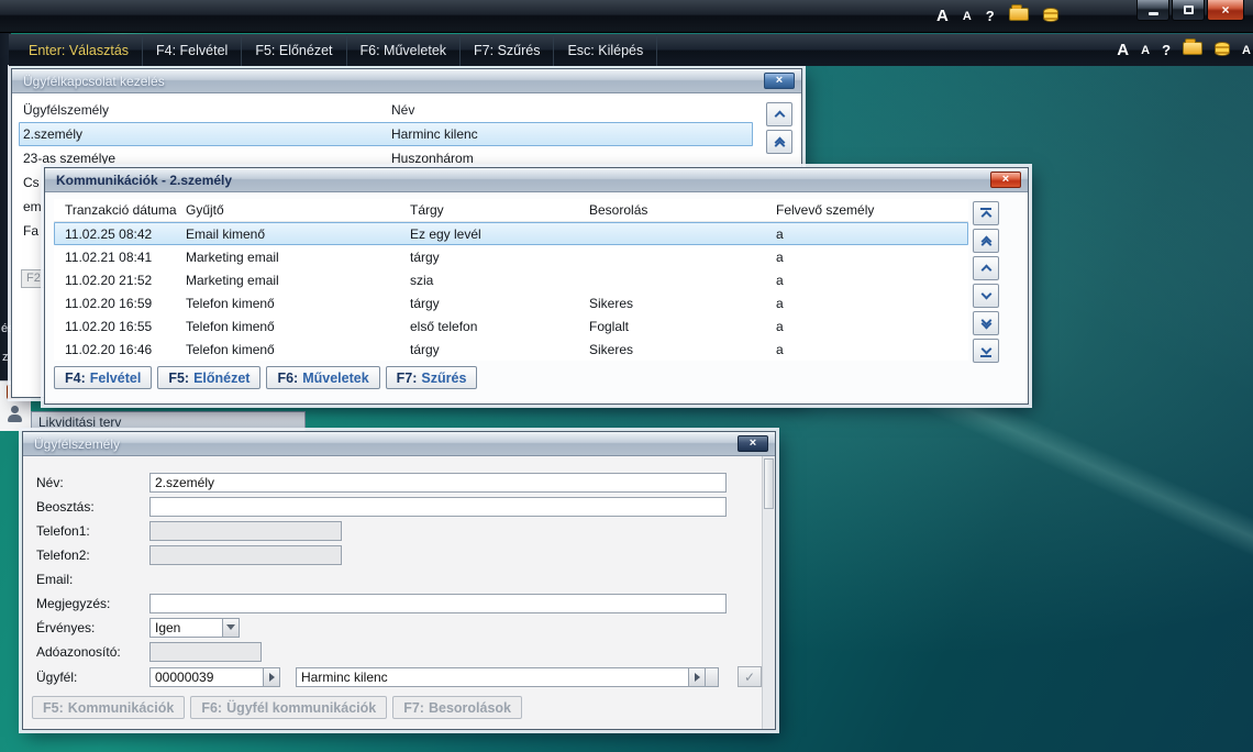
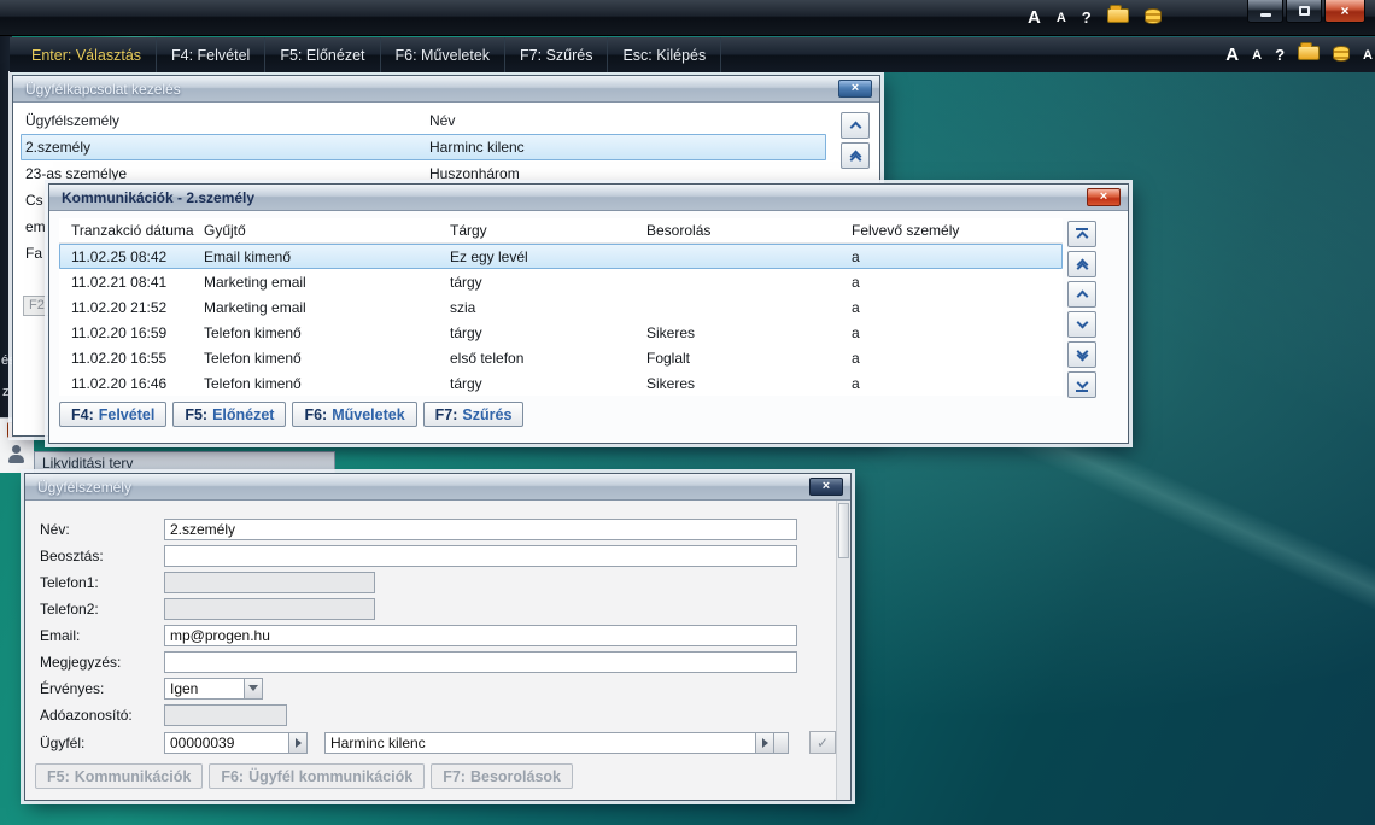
  A
  A
  ?
  ×
  Enter: Választás
  F4: Felvétel
  F5: Előnézet
  F6: Műveletek
  F7: Szűrés
  Esc: Kilépés
  A
  A
  ?
  A
  z
  Ügyfélkapcsolat kezelés
  ×
  Ügyfélszemély
  Név
  2.személy
  Harminc kilenc
  23-as személye
  Huszonhárom
  Cs
  em
  Fa
  F2
  Likviditási terv
  Kommunikációk - 2.személy
  ×
  Tranzakció dátuma
  Gyűjtő
  Tárgy
  Besorolás
  Felvevő személy
  11.02.25 08:42
  Email kimenő
  Ez egy levél
  a
  11.02.21 08:41
  Marketing email
  tárgy
  a
  11.02.20 21:52
  Marketing email
  szia
  a
  11.02.20 16:59
  Telefon kimenő
  tárgy
  Sikeres
  a
  11.02.20 16:55
  Telefon kimenő
  első telefon
  Foglalt
  a
  11.02.20 16:46
  Telefon kimenő
  tárgy
  Sikeres
  a
  F4:
  Felvétel
  F5:
  Előnézet
  F6:
  Műveletek
  F7:
  Szűrés
  Ügyfélszemély
  ×
  Név:
  2.személy
  Beosztás:
  Telefon1:
  Telefon2:
  Email:
+ mp@progen.hu
  Megjegyzés:
  Érvényes:
  Igen
  Adóazonosító:
  Ügyfél:
  00000039
  Harminc kilenc
  ✓
  F5:
  Kommunikációk
  F6:
  Ügyfél kommunikációk
  F7:
  Besorolások
